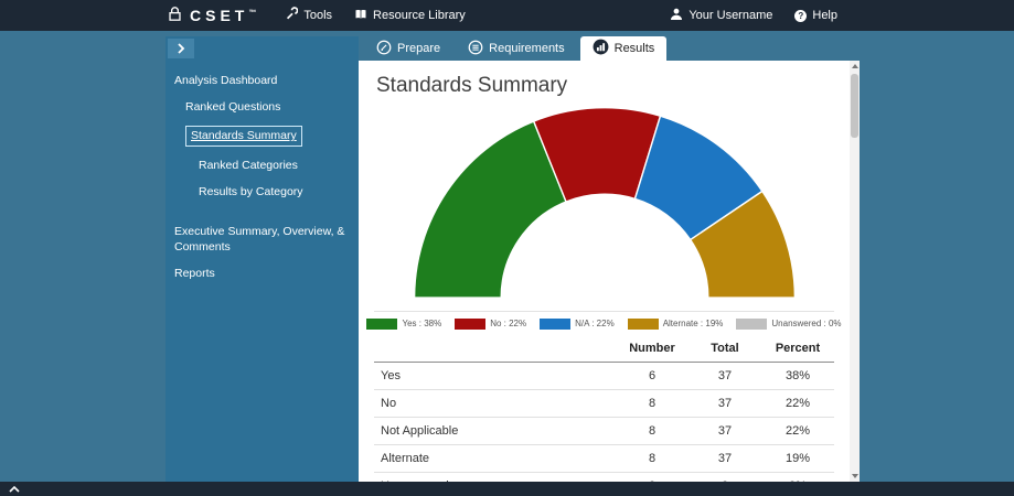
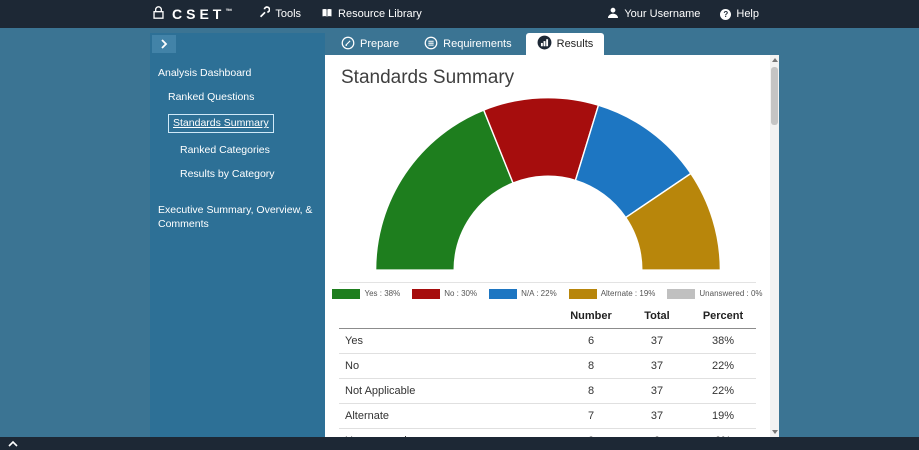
  CSET
  Tools
  Resource Library
  Your Username
  ?
  Help
  Prepare
  Requirements
  Results
  Analysis Dashboard
  Ranked Questions
  Standards Summary
  Ranked Categories
  Results by Category
  Executive Summary, Overview, & Comments
- Reports
  Standards Summary
  Yes : 38%
- No : 22%
+ No : 30%
  N/A : 22%
  Alternate : 19%
  Unanswered : 0%
  	Number	Total	Percent
  Yes	6	37	38%
  No	8	37	22%
  Not Applicable	8	37	22%
- Alternate	8	37	19%
+ Alternate	7	37	19%
